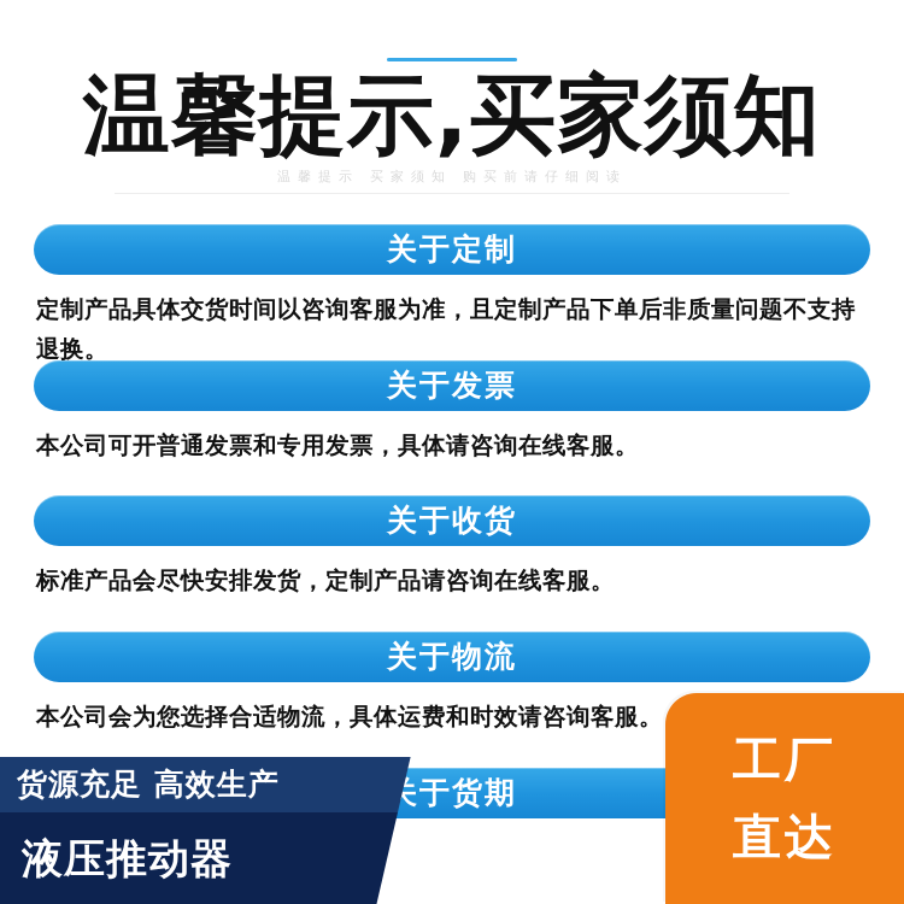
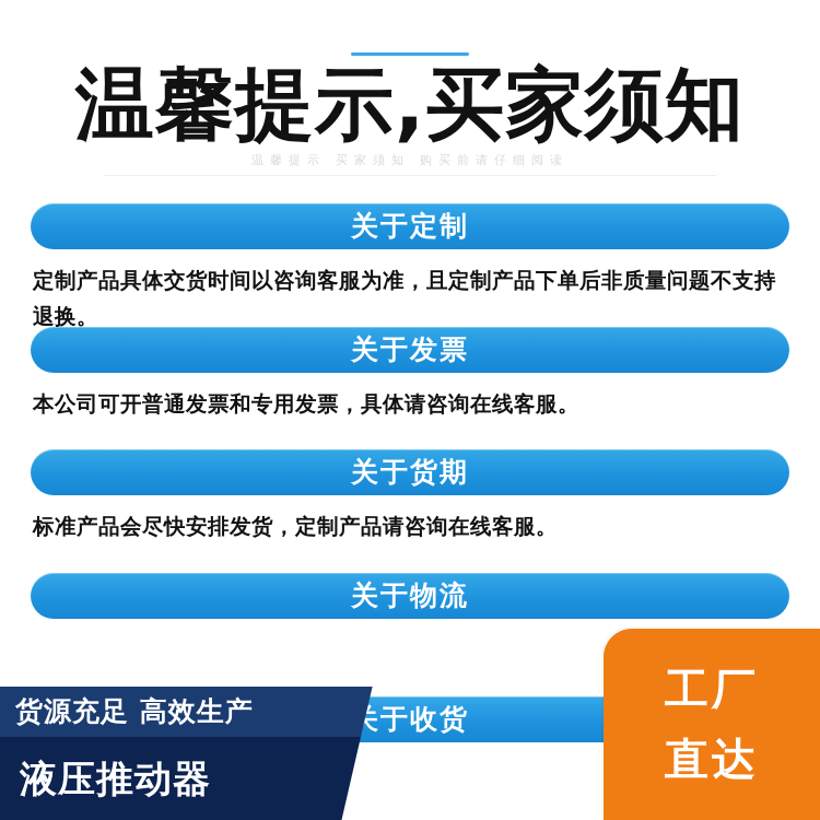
  温馨提示,买家须知
  温馨提示 买家须知 购买前请仔细阅读
  关于定制
  定制产品具体交货时间以咨询客服为准，且定制产品下单后非质量问题不支持退换。
  关于发票
  本公司可开普通发票和专用发票，具体请咨询在线客服。
- 关于收货
+ 关于货期
  标准产品会尽快安排发货，定制产品请咨询在线客服。
  关于物流
- 本公司会为您选择合适物流，具体运费和时效请咨询客服。
- 关于货期
+ 关于收货
  货源充足 高效生产
  液压推动器
  工厂
  直达
